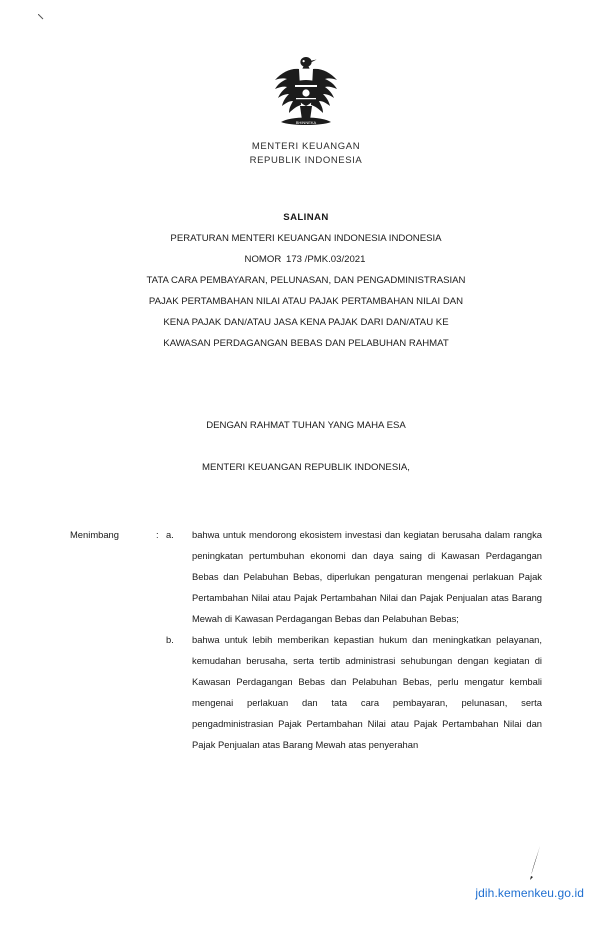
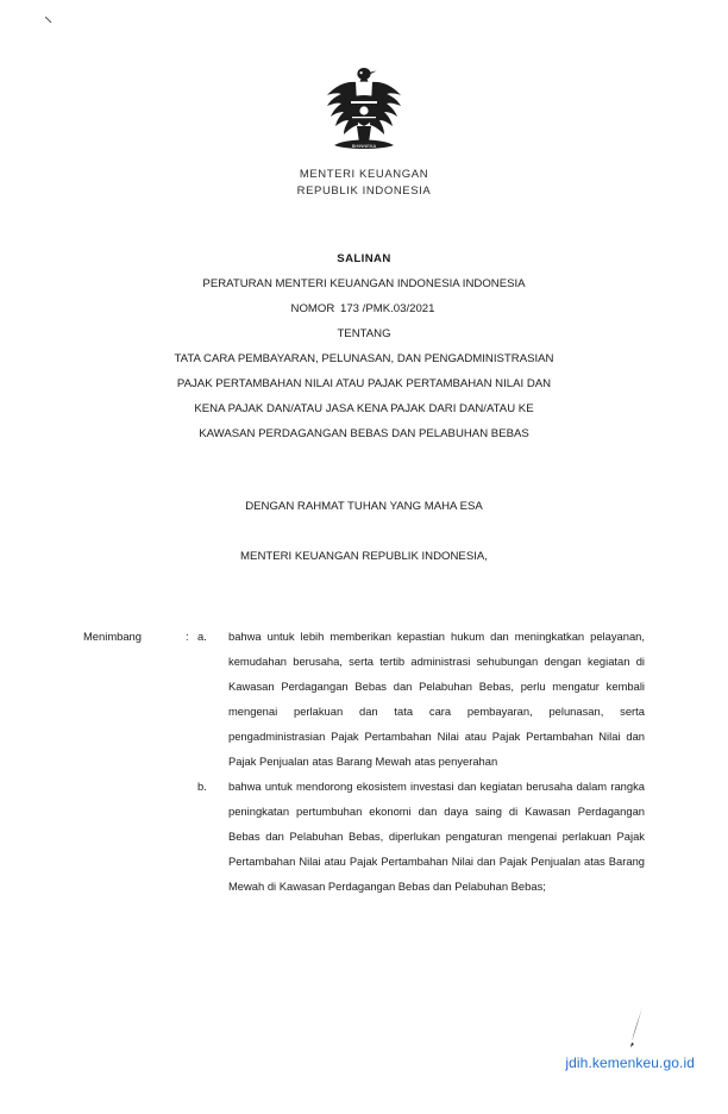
  MENTERI KEUANGAN
  REPUBLIK INDONESIA
  SALINAN
  PERATURAN MENTERI KEUANGAN INDONESIA INDONESIA
  NOMOR 173 /PMK.03/2021
+ TENTANG
  TATA CARA PEMBAYARAN, PELUNASAN, DAN PENGADMINISTRASIAN
  PAJAK PERTAMBAHAN NILAI ATAU PAJAK PERTAMBAHAN NILAI DAN
  KENA PAJAK DAN/ATAU JASA KENA PAJAK DARI DAN/ATAU KE
- KAWASAN PERDAGANGAN BEBAS DAN PELABUHAN RAHMAT
+ KAWASAN PERDAGANGAN BEBAS DAN PELABUHAN BEBAS
  DENGAN RAHMAT TUHAN YANG MAHA ESA
  MENTERI KEUANGAN REPUBLIK INDONESIA,
  Menimbang
  :
  a.
- bahwa untuk mendorong ekosistem investasi dan kegiatan berusaha dalam rangka peningkatan pertumbuhan ekonomi dan daya saing di Kawasan Perdagangan Bebas dan Pelabuhan Bebas, diperlukan pengaturan mengenai perlakuan Pajak Pertambahan Nilai atau Pajak Pertambahan Nilai dan Pajak Penjualan atas Barang Mewah di Kawasan Perdagangan Bebas dan Pelabuhan Bebas;
+ bahwa untuk lebih memberikan kepastian hukum dan meningkatkan pelayanan, kemudahan berusaha, serta tertib administrasi sehubungan dengan kegiatan di Kawasan Perdagangan Bebas dan Pelabuhan Bebas, perlu mengatur kembali mengenai perlakuan dan tata cara pembayaran, pelunasan, serta pengadministrasian Pajak Pertambahan Nilai atau Pajak Pertambahan Nilai dan Pajak Penjualan atas Barang Mewah atas penyerahan
  b.
- bahwa untuk lebih memberikan kepastian hukum dan meningkatkan pelayanan, kemudahan berusaha, serta tertib administrasi sehubungan dengan kegiatan di Kawasan Perdagangan Bebas dan Pelabuhan Bebas, perlu mengatur kembali mengenai perlakuan dan tata cara pembayaran, pelunasan, serta pengadministrasian Pajak Pertambahan Nilai atau Pajak Pertambahan Nilai dan Pajak Penjualan atas Barang Mewah atas penyerahan
+ bahwa untuk mendorong ekosistem investasi dan kegiatan berusaha dalam rangka peningkatan pertumbuhan ekonomi dan daya saing di Kawasan Perdagangan Bebas dan Pelabuhan Bebas, diperlukan pengaturan mengenai perlakuan Pajak Pertambahan Nilai atau Pajak Pertambahan Nilai dan Pajak Penjualan atas Barang Mewah di Kawasan Perdagangan Bebas dan Pelabuhan Bebas;
  jdih.kemenkeu.go.id
